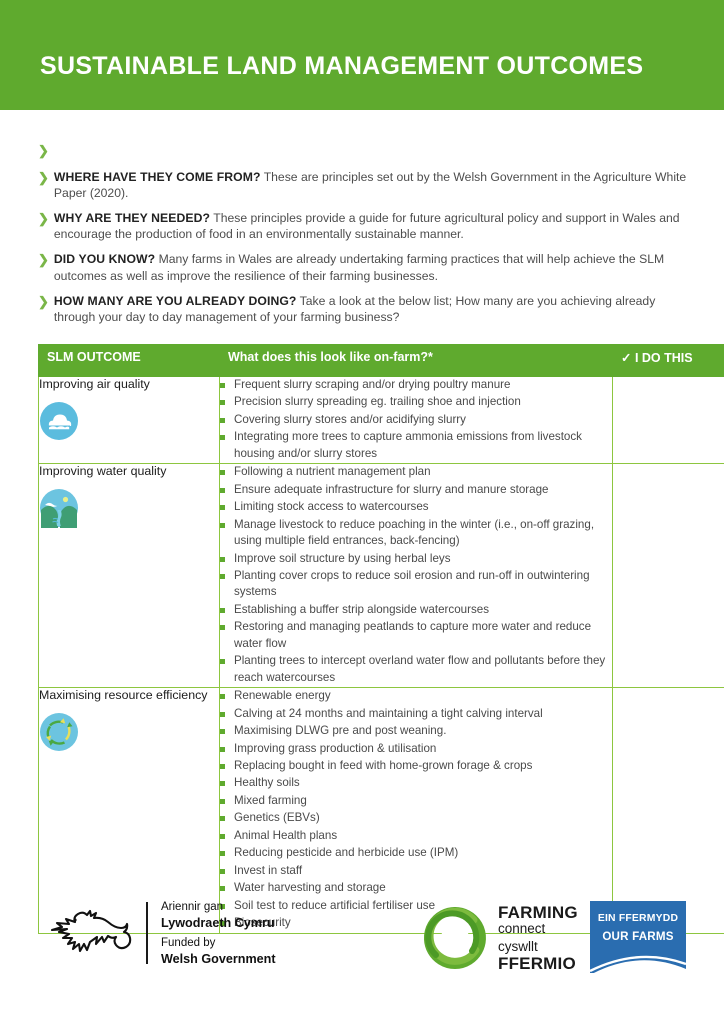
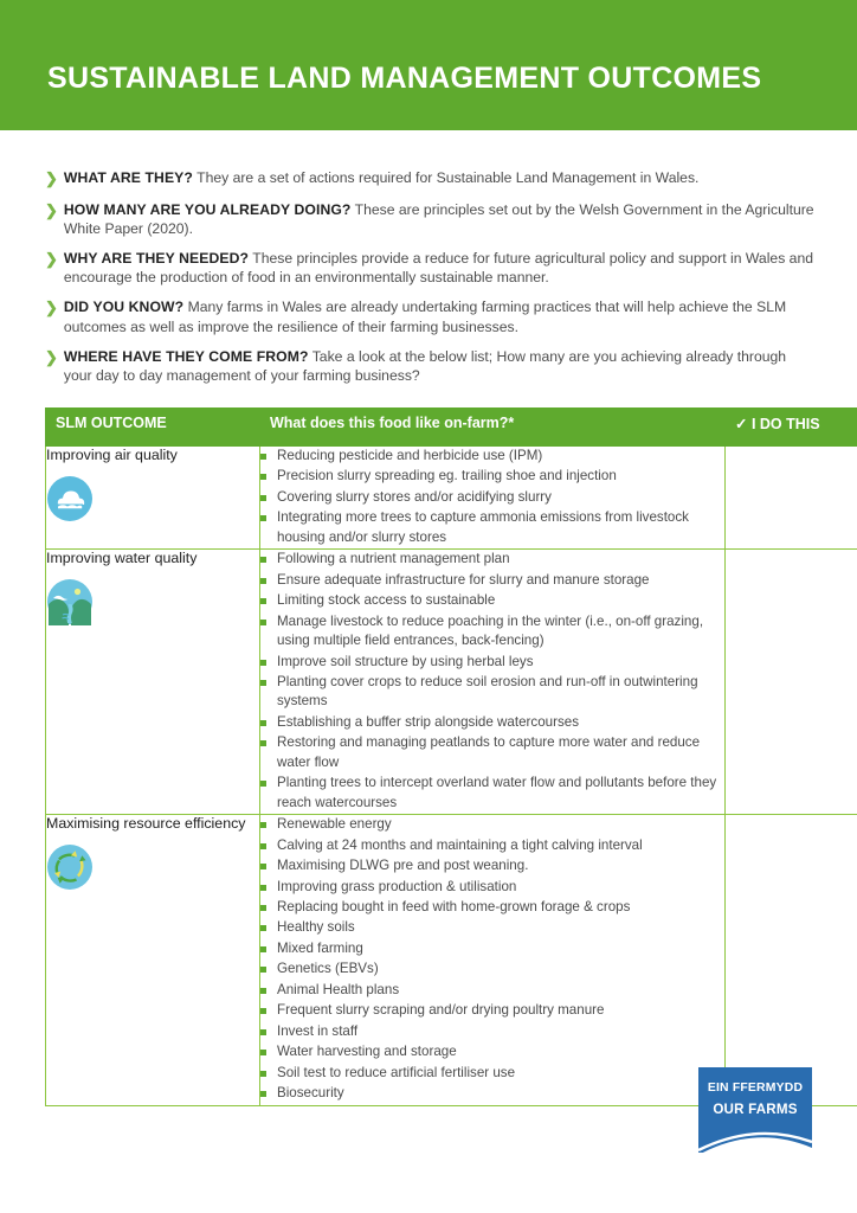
  SUSTAINABLE LAND MANAGEMENT OUTCOMES
  ❯
+ WHAT ARE THEY? They are a set of actions required for Sustainable Land Management in Wales.
  ❯
- WHERE HAVE THEY COME FROM? These are principles set out by the Welsh Government in the Agriculture White Paper (2020).
+ HOW MANY ARE YOU ALREADY DOING? These are principles set out by the Welsh Government in the Agriculture White Paper (2020).
  ❯
- WHY ARE THEY NEEDED? These principles provide a guide for future agricultural policy and support in Wales and encourage the production of food in an environmentally sustainable manner.
+ WHY ARE THEY NEEDED? These principles provide a reduce for future agricultural policy and support in Wales and encourage the production of food in an environmentally sustainable manner.
  ❯
  DID YOU KNOW? Many farms in Wales are already undertaking farming practices that will help achieve the SLM outcomes as well as improve the resilience of their farming businesses.
  ❯
- HOW MANY ARE YOU ALREADY DOING? Take a look at the below list; How many are you achieving already through your day to day management of your farming business?
+ WHERE HAVE THEY COME FROM? Take a look at the below list; How many are you achieving already through your day to day management of your farming business?
- SLM OUTCOME	What does this look like on-farm?*	✓ I DO THIS
+ SLM OUTCOME	What does this food like on-farm?*	✓ I DO THIS
- Improving air quality	Frequent slurry scraping and/or drying poultry manure Precision slurry spreading eg. trailing shoe and injection Covering slurry stores and/or acidifying slurry Integrating more trees to capture ammonia emissions from livestock housing and/or slurry stores
+ Improving air quality	Reducing pesticide and herbicide use (IPM) Precision slurry spreading eg. trailing shoe and injection Covering slurry stores and/or acidifying slurry Integrating more trees to capture ammonia emissions from livestock housing and/or slurry stores
- Improving water quality	Following a nutrient management plan Ensure adequate infrastructure for slurry and manure storage Limiting stock access to watercourses Manage livestock to reduce poaching in the winter (i.e., on-off grazing, using multiple field entrances, back-fencing) Improve soil structure by using herbal leys Planting cover crops to reduce soil erosion and run-off in outwintering systems Establishing a buffer strip alongside watercourses Restoring and managing peatlands to capture more water and reduce water flow Planting trees to intercept overland water flow and pollutants before they reach watercourses
+ Improving water quality	Following a nutrient management plan Ensure adequate infrastructure for slurry and manure storage Limiting stock access to sustainable Manage livestock to reduce poaching in the winter (i.e., on-off grazing, using multiple field entrances, back-fencing) Improve soil structure by using herbal leys Planting cover crops to reduce soil erosion and run-off in outwintering systems Establishing a buffer strip alongside watercourses Restoring and managing peatlands to capture more water and reduce water flow Planting trees to intercept overland water flow and pollutants before they reach watercourses
- Maximising resource efficiency	Renewable energy Calving at 24 months and maintaining a tight calving interval Maximising DLWG pre and post weaning. Improving grass production & utilisation Replacing bought in feed with home-grown forage & crops Healthy soils Mixed farming Genetics (EBVs) Animal Health plans Reducing pesticide and herbicide use (IPM) Invest in staff Water harvesting and storage Soil test to reduce artificial fertiliser use Biosecurity
+ Maximising resource efficiency	Renewable energy Calving at 24 months and maintaining a tight calving interval Maximising DLWG pre and post weaning. Improving grass production & utilisation Replacing bought in feed with home-grown forage & crops Healthy soils Mixed farming Genetics (EBVs) Animal Health plans Frequent slurry scraping and/or drying poultry manure Invest in staff Water harvesting and storage Soil test to reduce artificial fertiliser use Biosecurity
- Ariennir gan
- Lywodraeth Cymru
- Funded by
- Welsh Government
- FARMING
- connect
- cyswllt
- FFERMIO
  EIN FFERMYDD
  OUR FARMS
